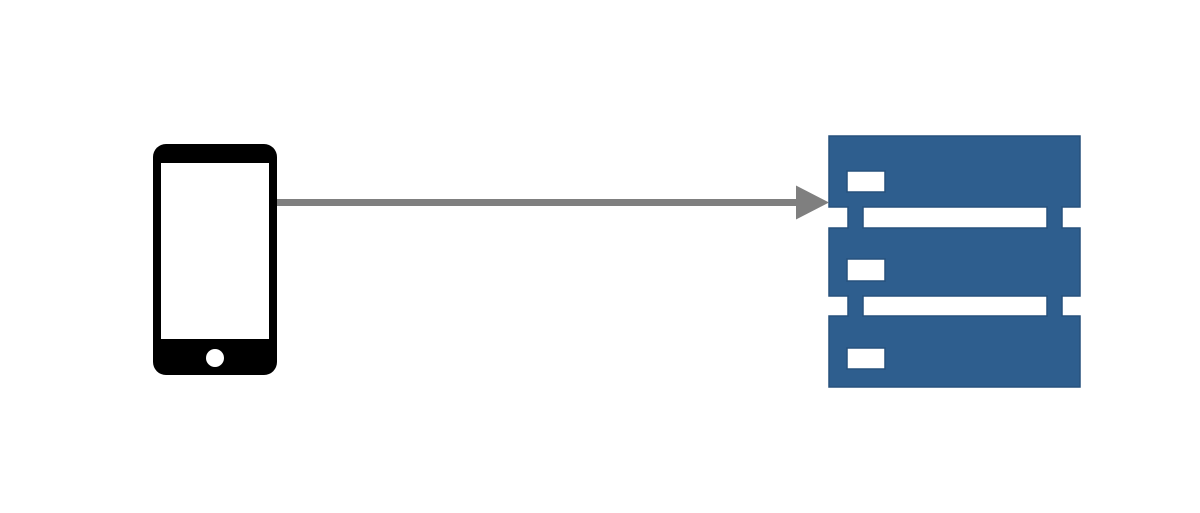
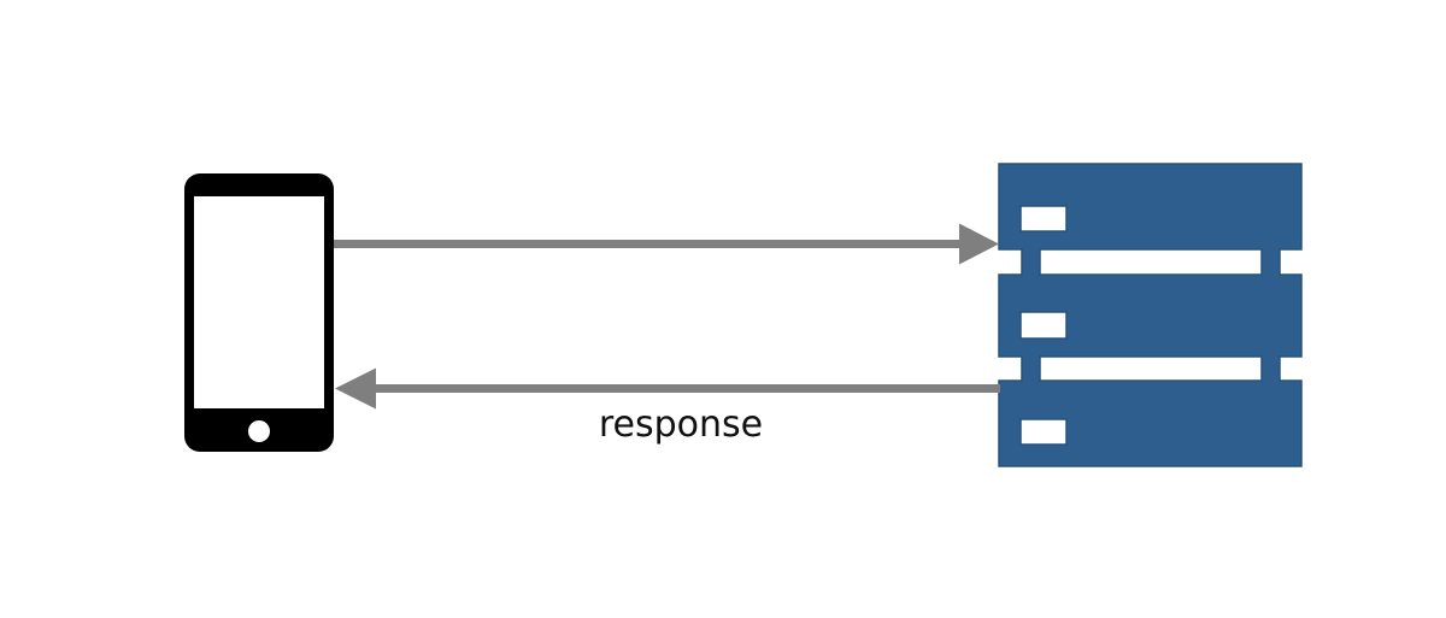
+ response
